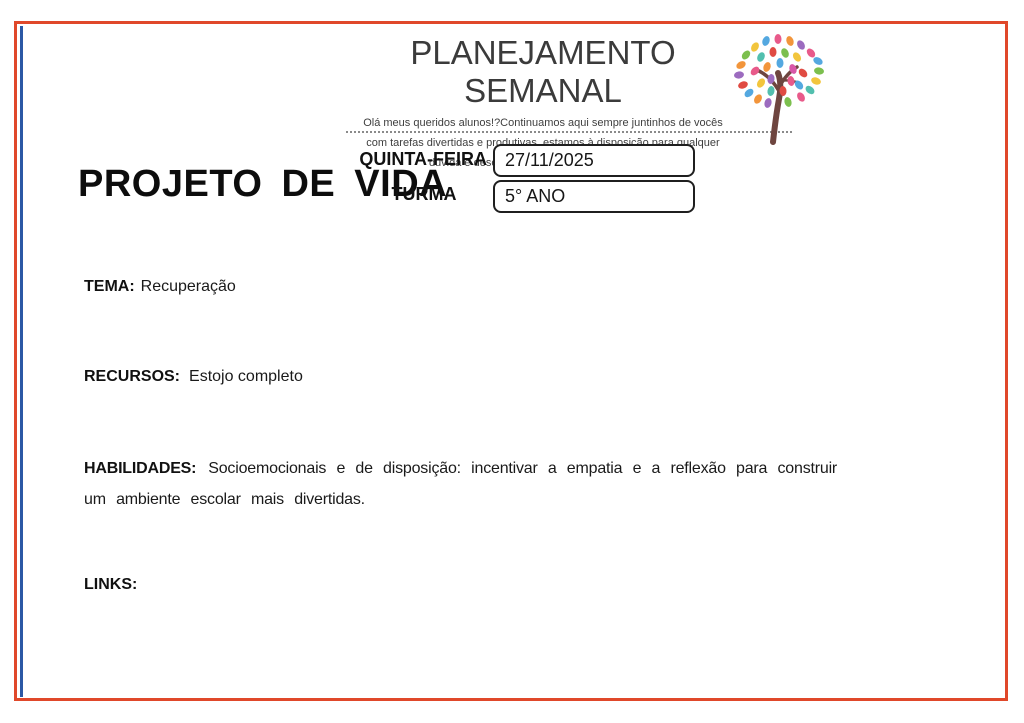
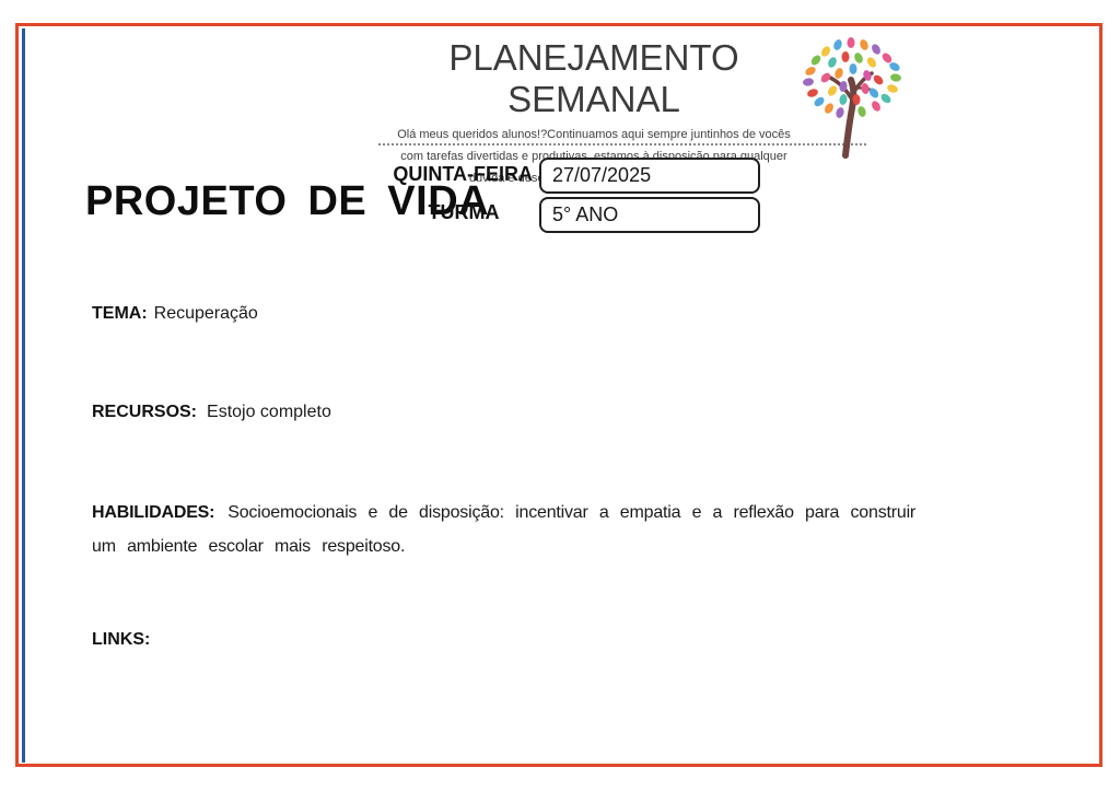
  PLANEJAMENTO SEMANAL
  Olá meus queridos alunos!?Continuamos aqui sempre juntinhos de vocês
  com tarefas divertidas e produtivas, estamos à disposição para qualquer
  PROJETO DE VIDA
  QUINTA-FEIRA
- 27/11/2025
+ 27/07/2025
  TURMA
  5° ANO
  TEMA: Recuperação
  RECURSOS: Estojo completo
  HABILIDADES: Socioemocionais e de disposição: incentivar a empatia e a reflexão para construir
- um ambiente escolar mais divertidas.
+ um ambiente escolar mais respeitoso.
  LINKS:
